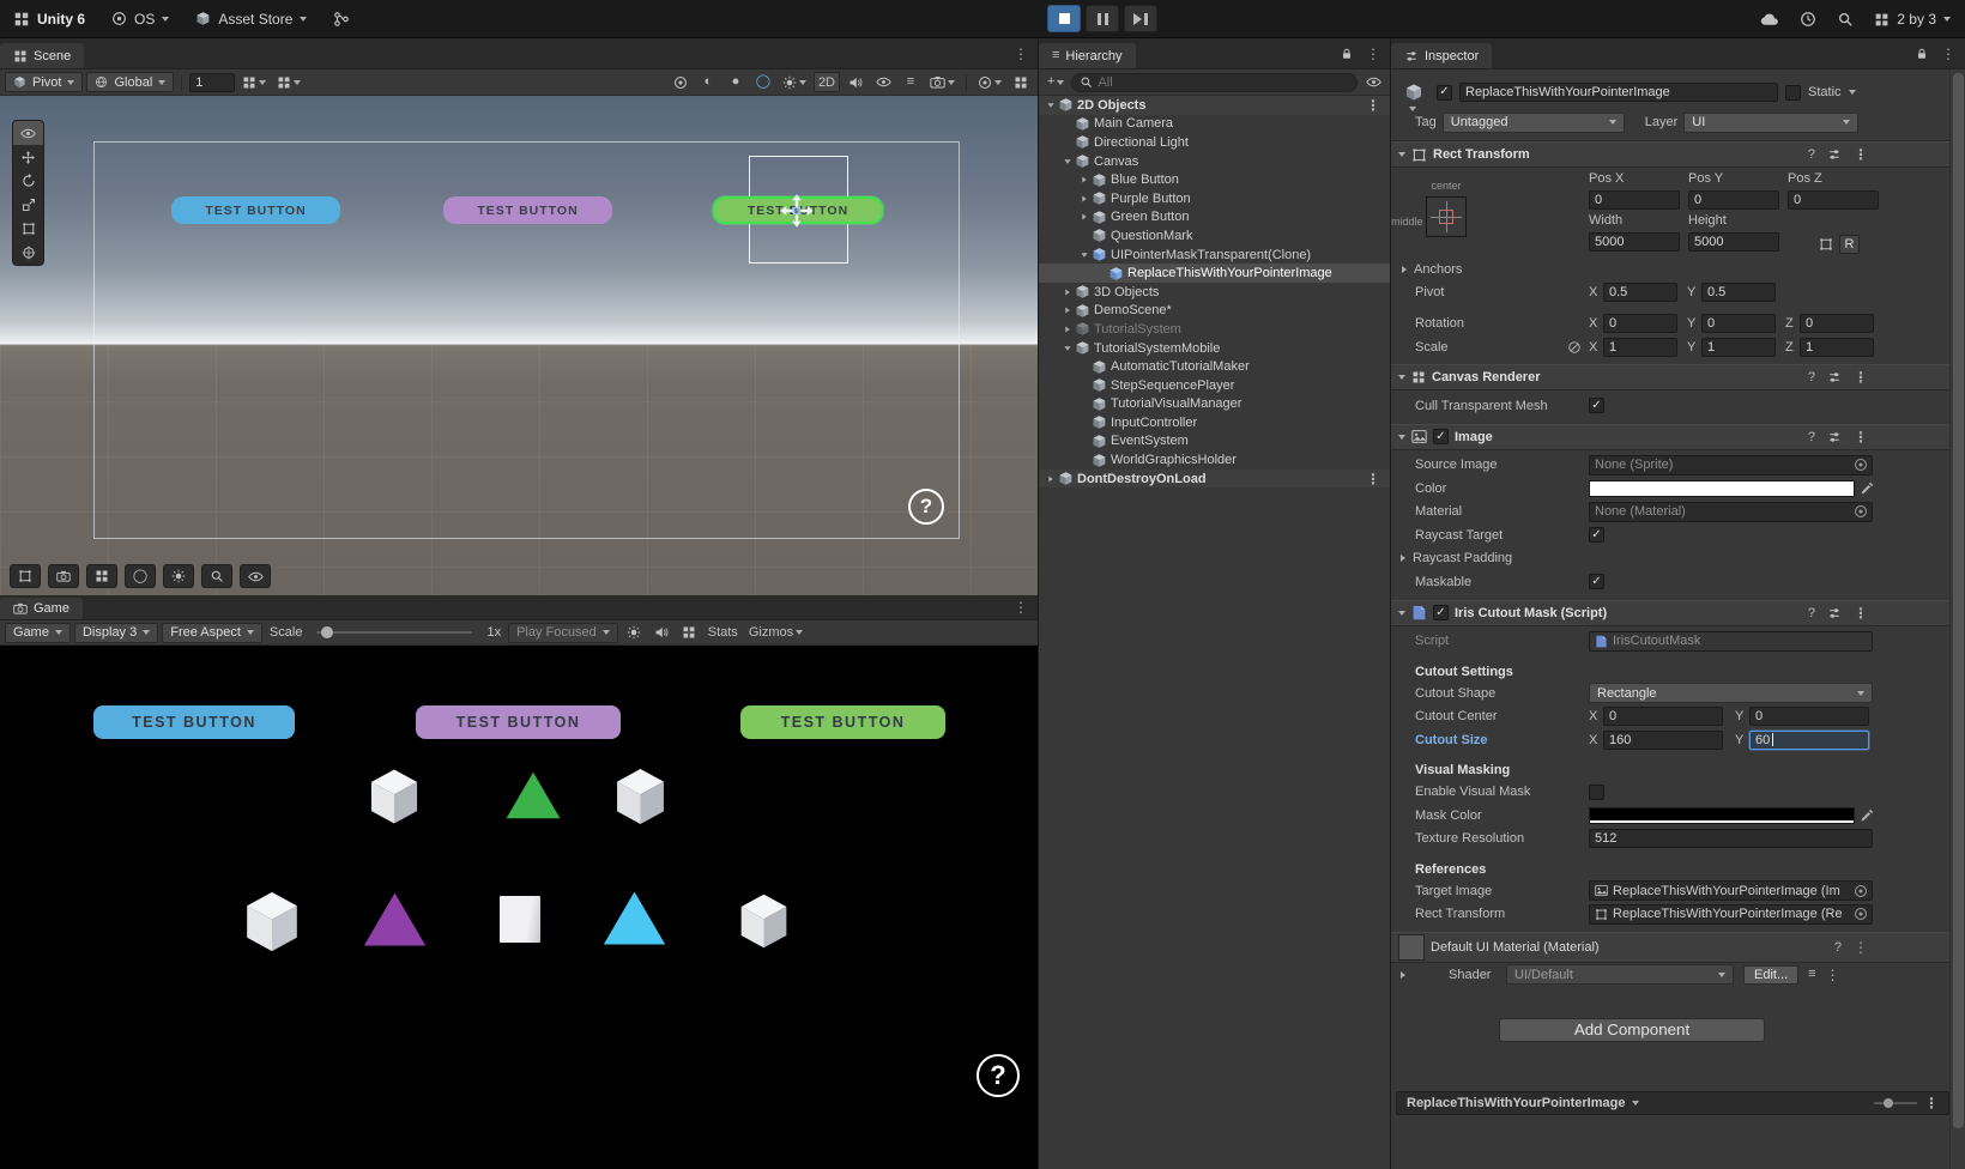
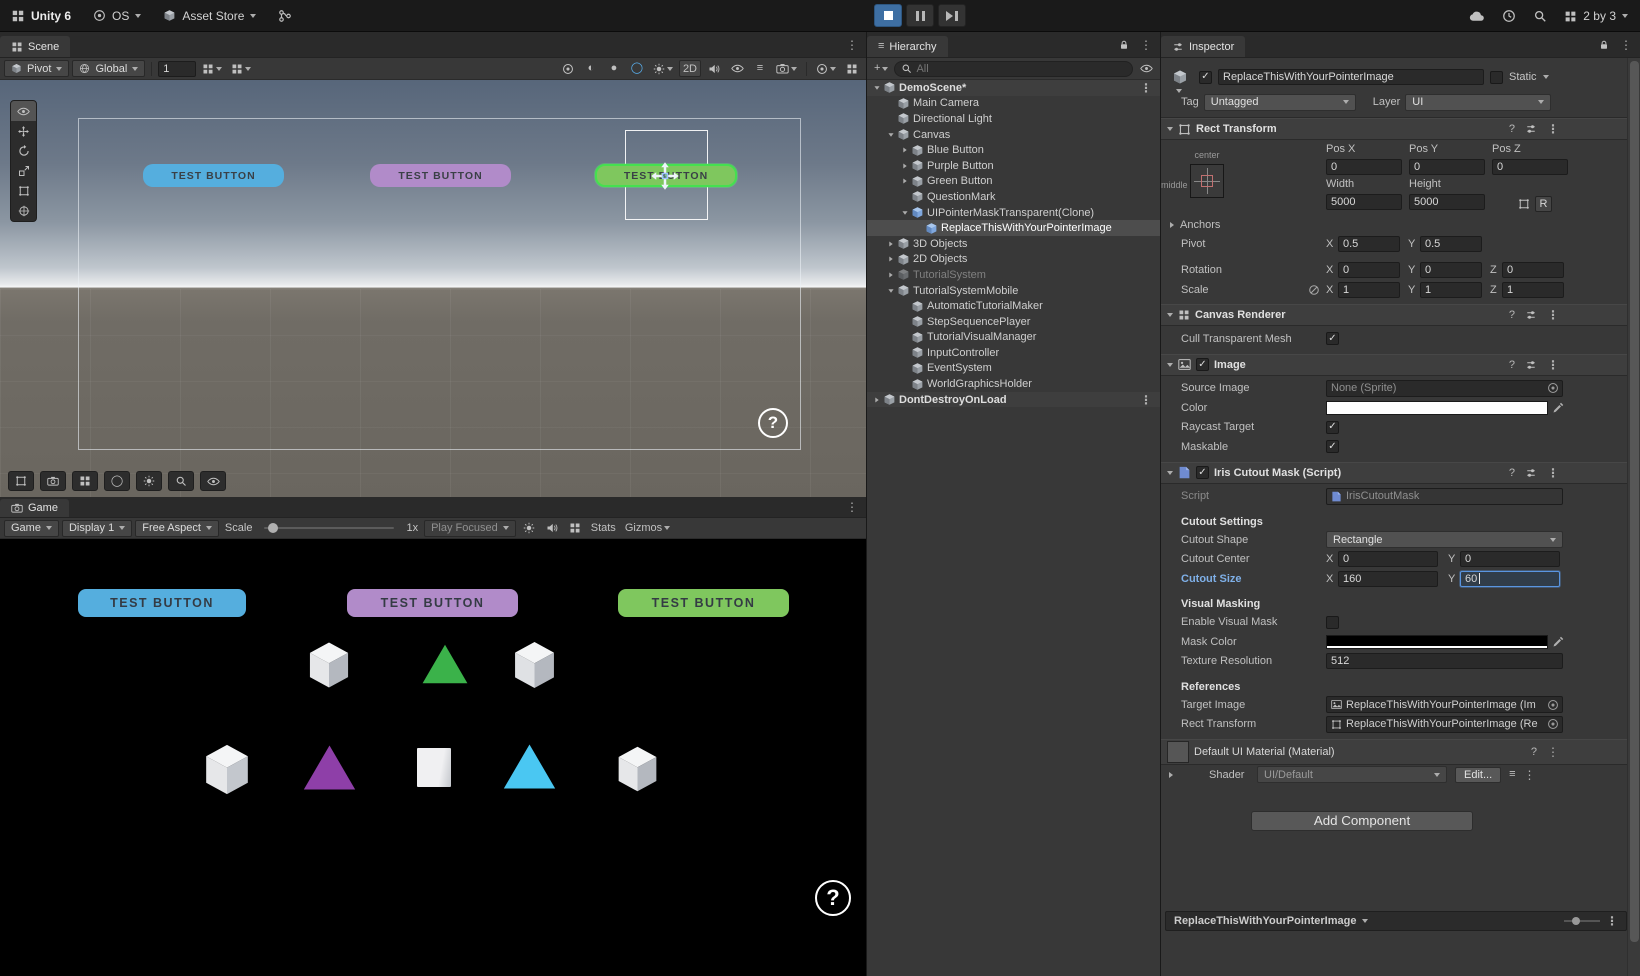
  Unity 6
  OS
  Asset Store
  2 by 3
  Scene
  ⋮
  Pivot
  Global
  1
  ◐
  ●
  ◯
  2D
  ≡
  TEST BUTTON
  TEST BUTTON
  TEST BTTON
  ?
  ◯
  Game
  ⋮
  Game
- Display 3
+ Display 1
  Free Aspect
  Scale
  1x
  Play Focused
  Stats
  Gizmos
  TEST BUTTON
  TEST BUTTON
  TEST BUTTON
  ?
  ≡
  Hierarchy
  ⋮
  +
  All
- 2D Objects
+ DemoScene*
  ⋮
  Main Camera
  Directional Light
  Canvas
  Blue Button
  Purple Button
  Green Button
  QuestionMark
  UIPointerMaskTransparent(Clone)
  ReplaceThisWithYourPointerImage
  3D Objects
- DemoScene*
+ 2D Objects
  TutorialSystem
  TutorialSystemMobile
  AutomaticTutorialMaker
  StepSequencePlayer
  TutorialVisualManager
  InputController
  EventSystem
  WorldGraphicsHolder
  DontDestroyOnLoad
  ⋮
  Inspector
  ⋮
  ✓
  ReplaceThisWithYourPointerImage
  Static
  Tag
  Untagged
  Layer
  UI
  Rect Transform
  ?
  ⋮
  center
  middle
  Pos X
  Pos Y
  Pos Z
  0
  0
  0
  Width
  Height
  5000
  5000
  R
  Anchors
  Pivot
  X
  0.5
  Y
  0.5
  Rotation
  X
  0
  Y
  0
  Z
  0
  Scale
  X
  1
  Y
  1
  Z
  1
  Canvas Renderer
  ?
  ⋮
  Cull Transparent Mesh
  ✓
  ✓
  Image
  ?
  ⋮
  Source Image
  None (Sprite)
  Color
- Material
- None (Material)
  Raycast Target
  ✓
- Raycast Padding
  Maskable
  ✓
  ✓
  Iris Cutout Mask (Script)
  ?
  ⋮
  Script
  IrisCutoutMask
  Cutout Settings
  Cutout Shape
  Rectangle
  Cutout Center
  X
  0
  Y
  0
  Cutout Size
  X
  160
  Y
  60
  Visual Masking
  Enable Visual Mask
  Mask Color
  Texture Resolution
  512
  References
  Target Image
  ReplaceThisWithYourPointerImage (Im
  Rect Transform
  ReplaceThisWithYourPointerImage (Re
  Default UI Material (Material)
  ?
  ⋮
  Shader
  UI/Default
  Edit...
  ≡
  ⋮
  Add Component
  ReplaceThisWithYourPointerImage
  ⋮
